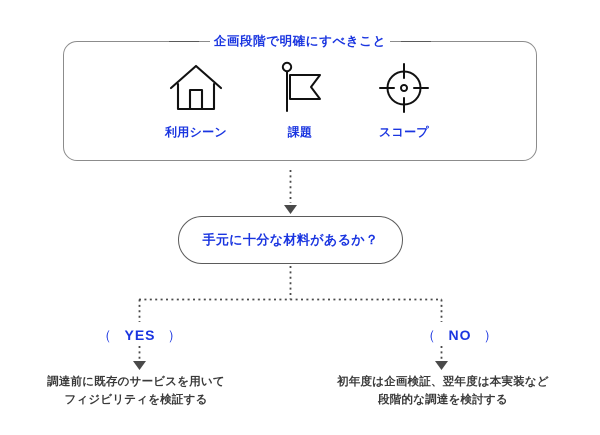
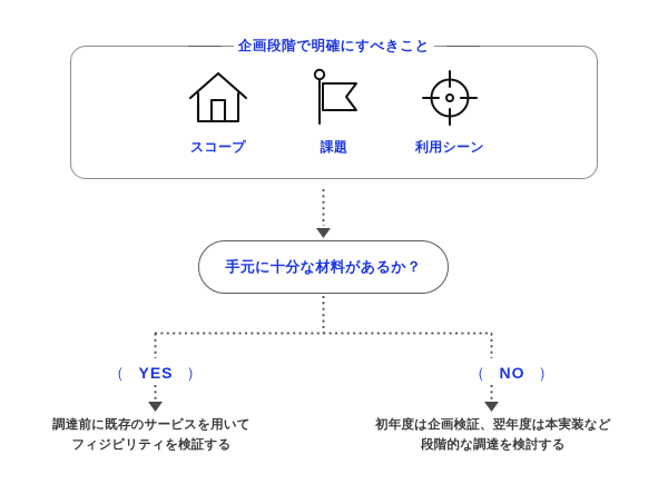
  企画段階で明確にすべきこと
- 利用シーン
+ スコープ
  課題
- スコープ
+ 利用シーン
  手元に十分な材料があるか？
  （ YES ）
  （ NO ）
  調達前に既存のサービスを用いて
  フィジビリティを検証する
  初年度は企画検証、翌年度は本実装など
  段階的な調達を検討する
